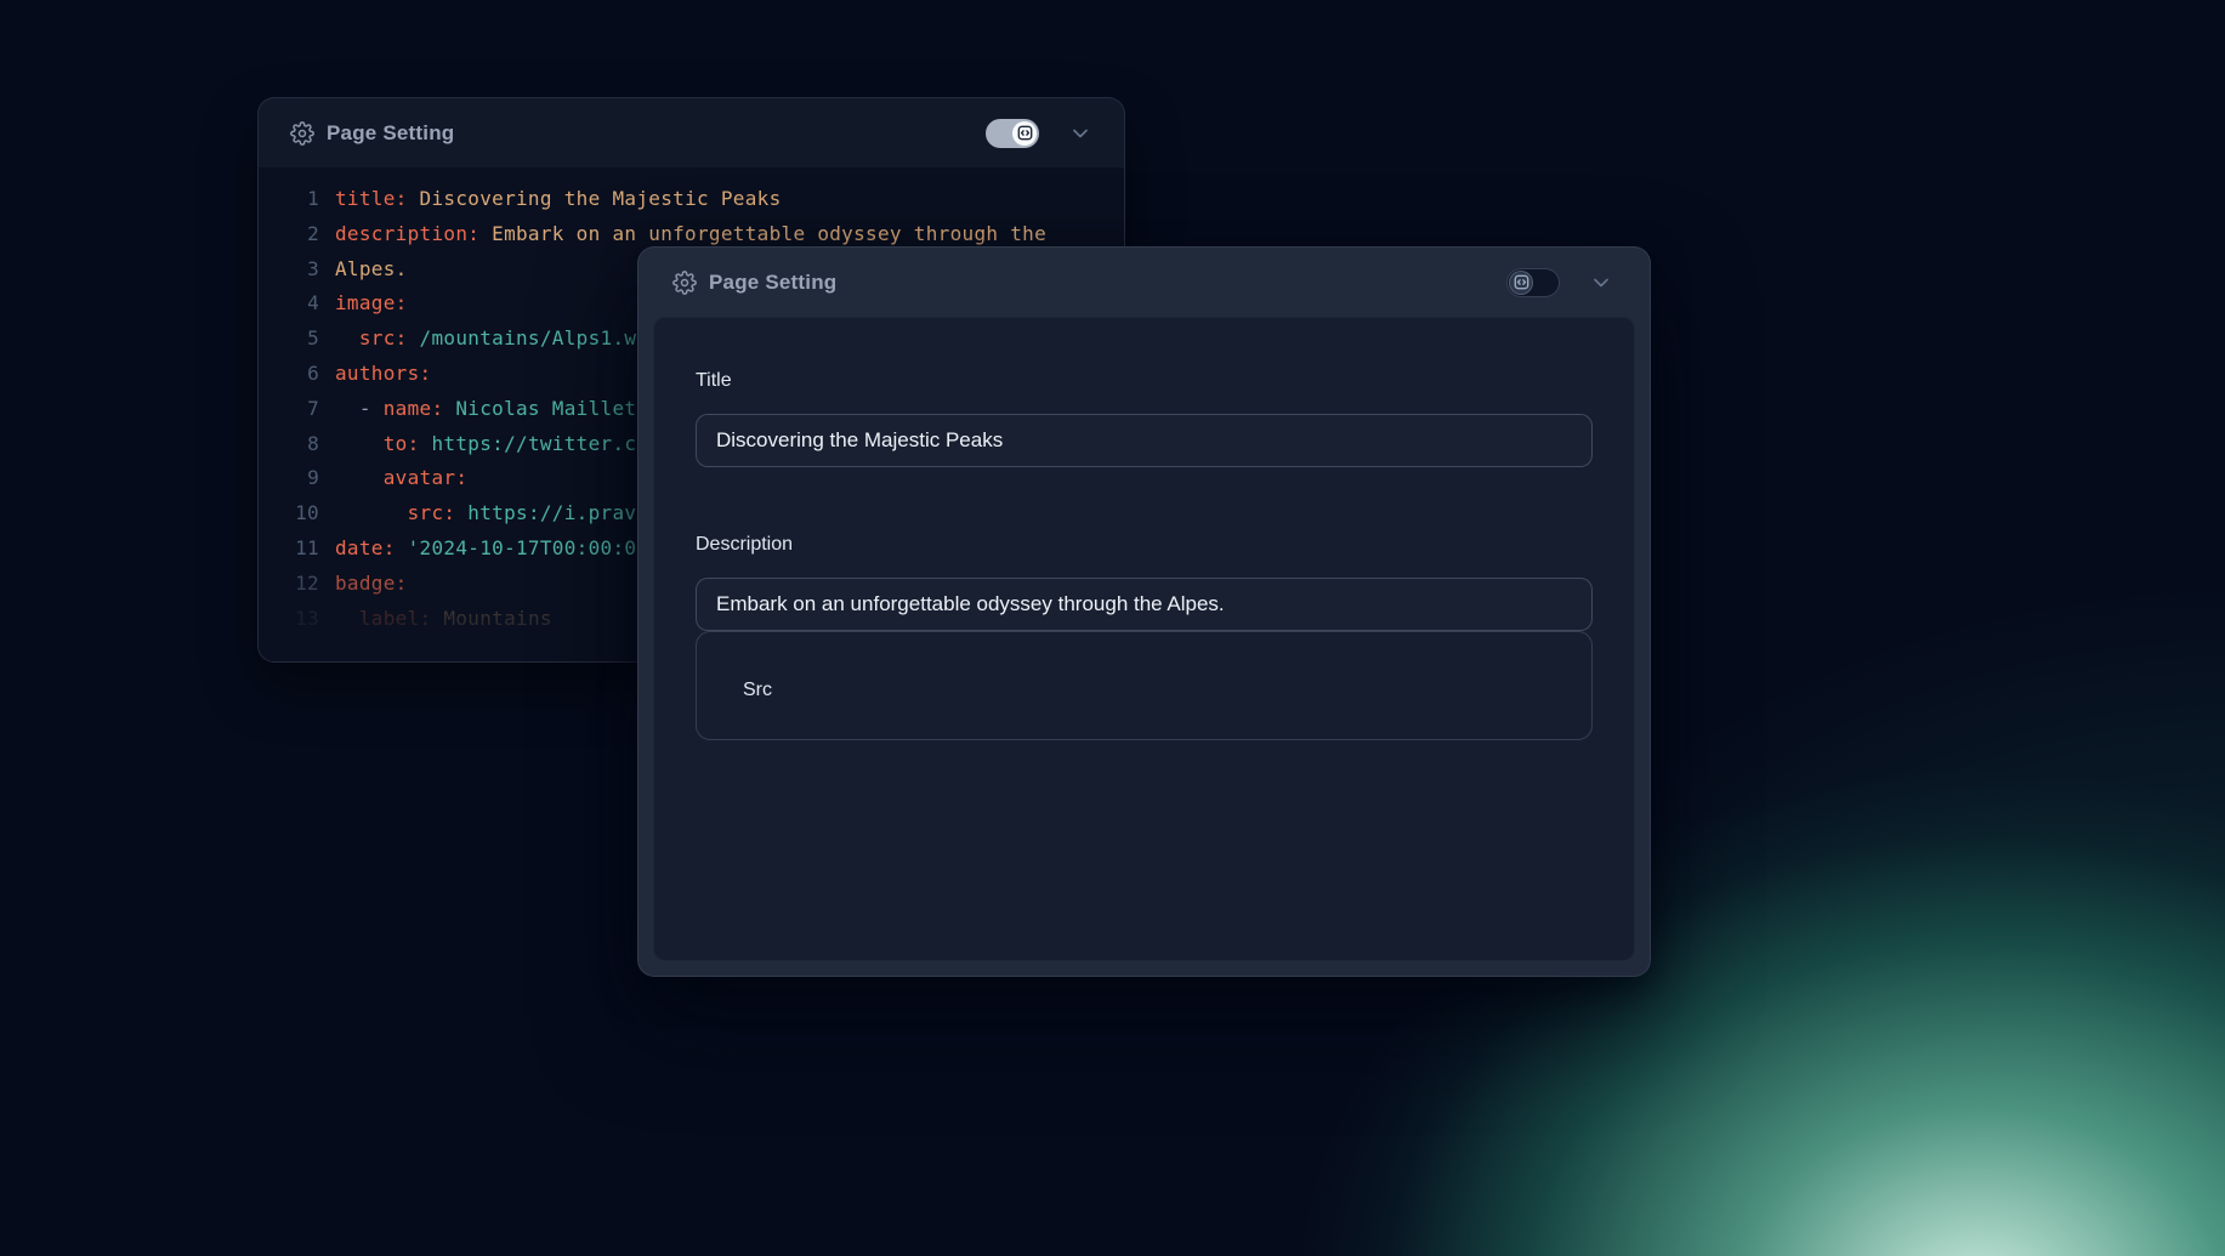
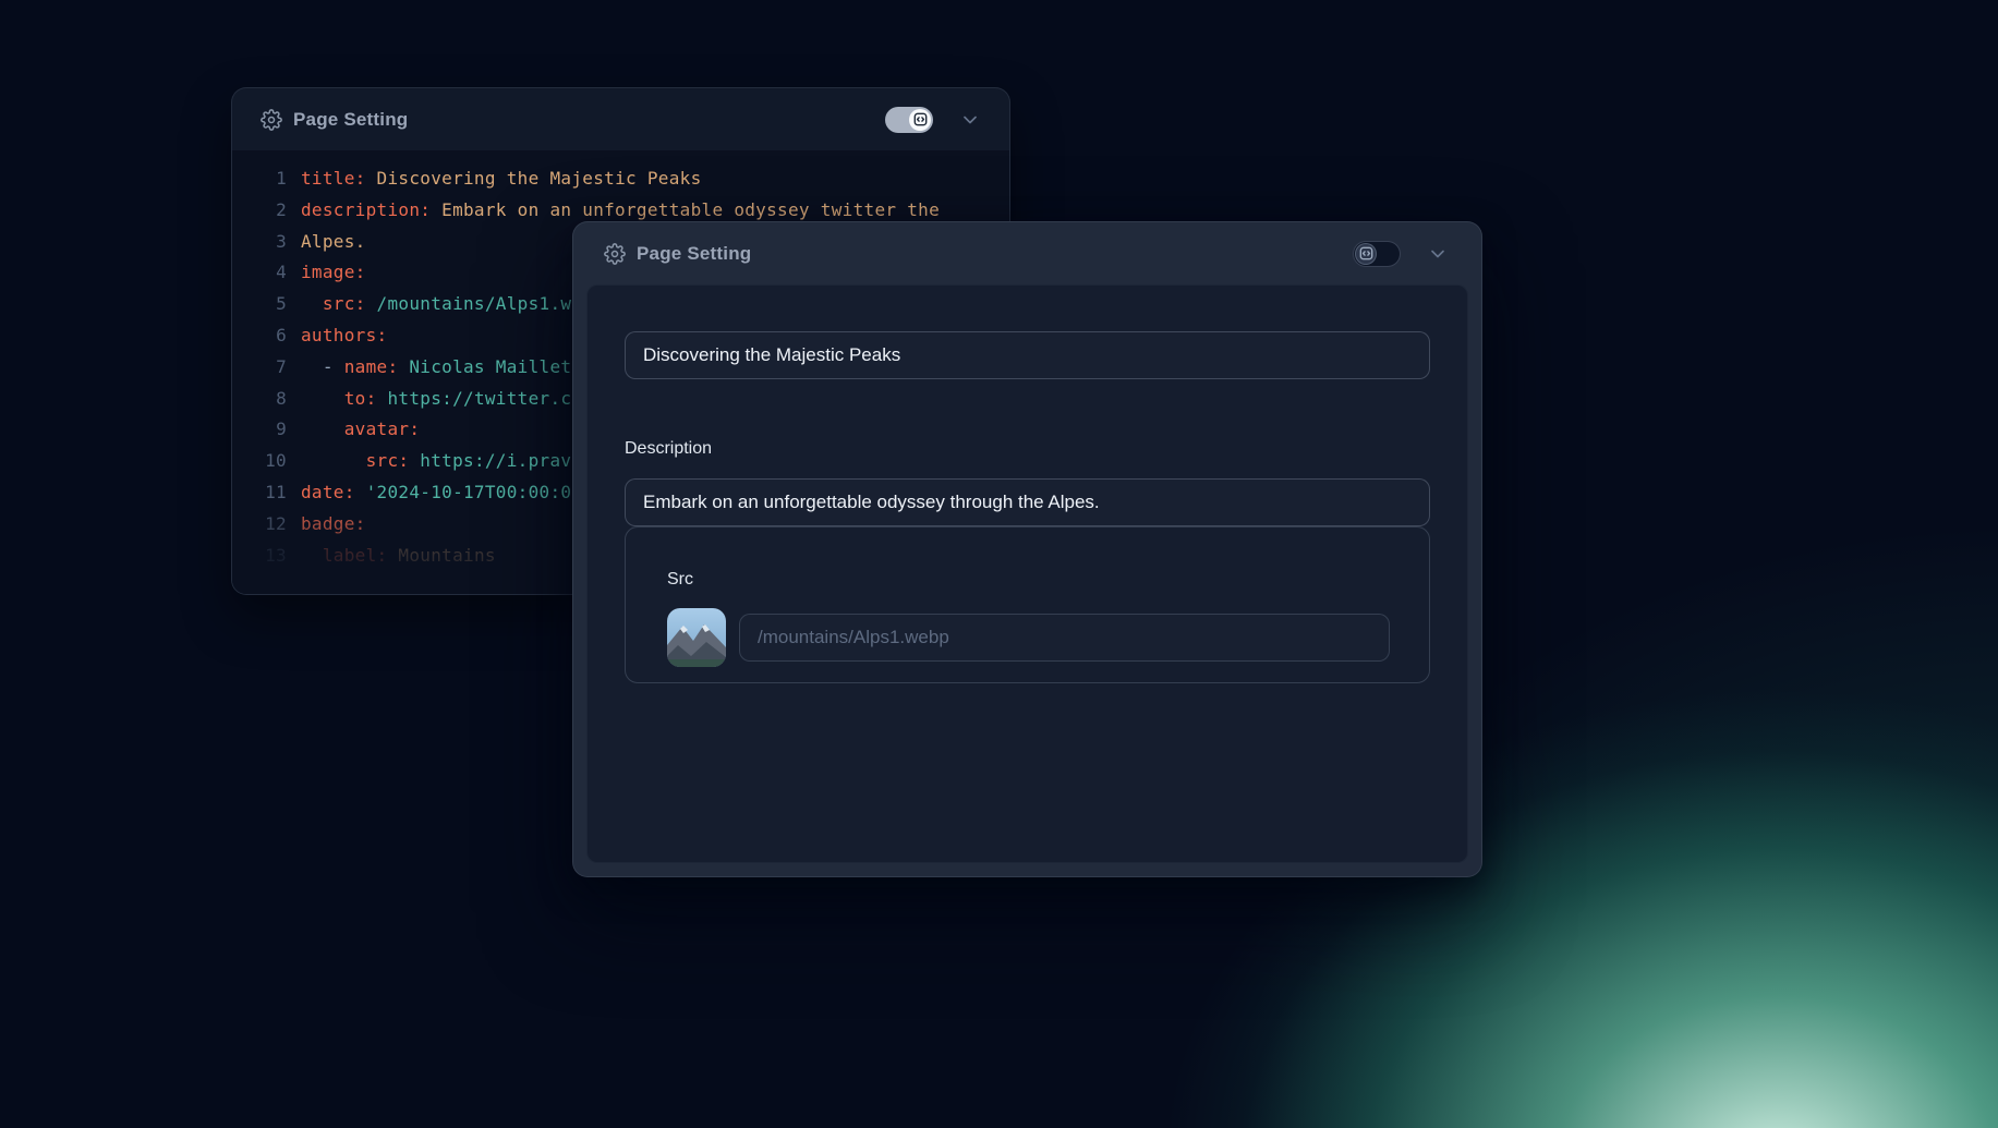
  Page Setting
  1
  title: Discovering the Majestic Peaks
  2
- description: Embark on an unforgettable odyssey through the
+ description: Embark on an unforgettable odyssey twitter the
  3
  Alpes.
  4
  image:
  5
  src: /mountains/Alps1.w
  6
  authors:
  7
  - name: Nicolas Maillet
  8
  to: https://twitter.c
  9
  avatar:
  10
  src: https://i.prav
  11
  date: '2024-10-17T00:00:0
  Page Setting
- Title
  Discovering the Majestic Peaks
  Description
  Embark on an unforgettable odyssey through the Alpes.
  Src
+ /mountains/Alps1.webp
